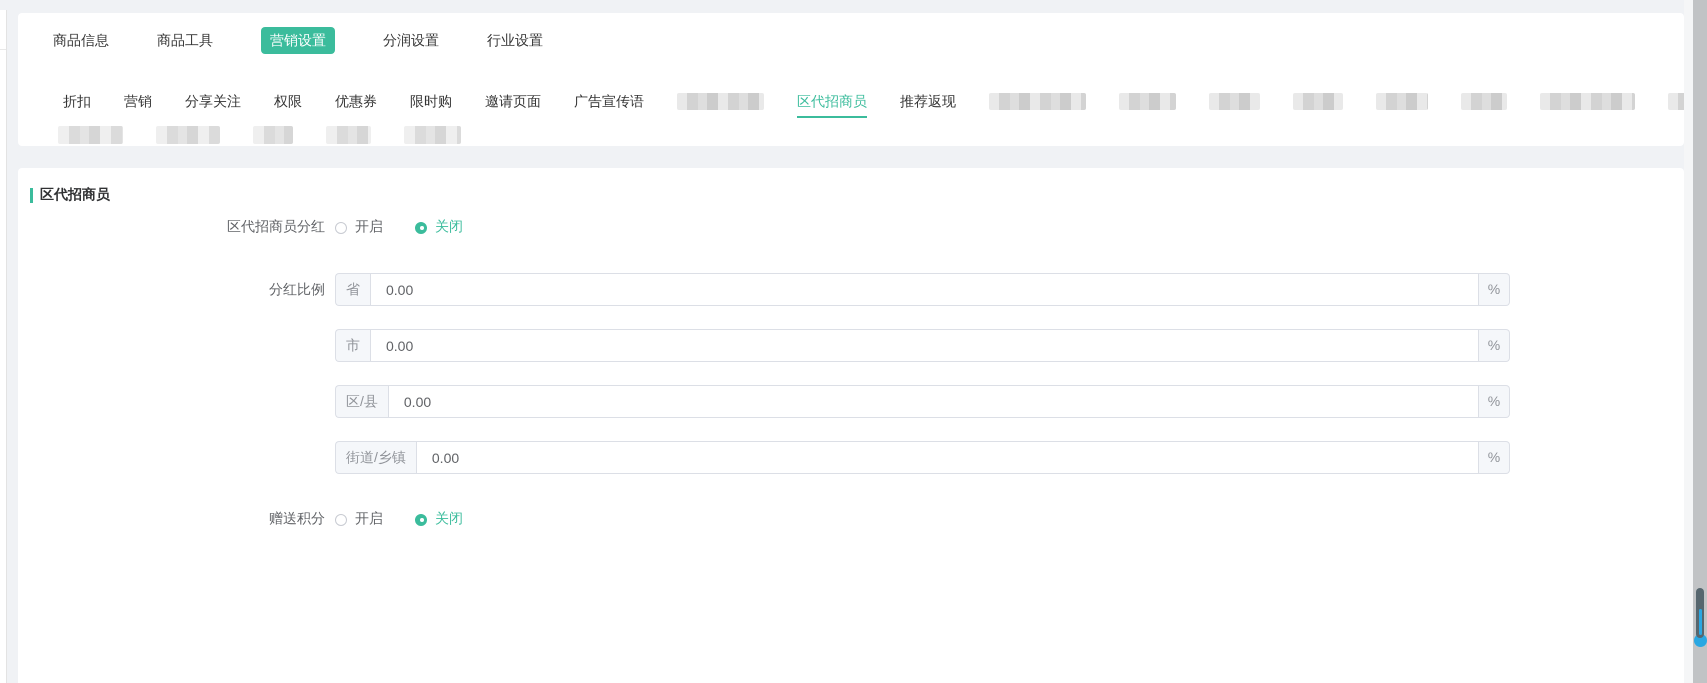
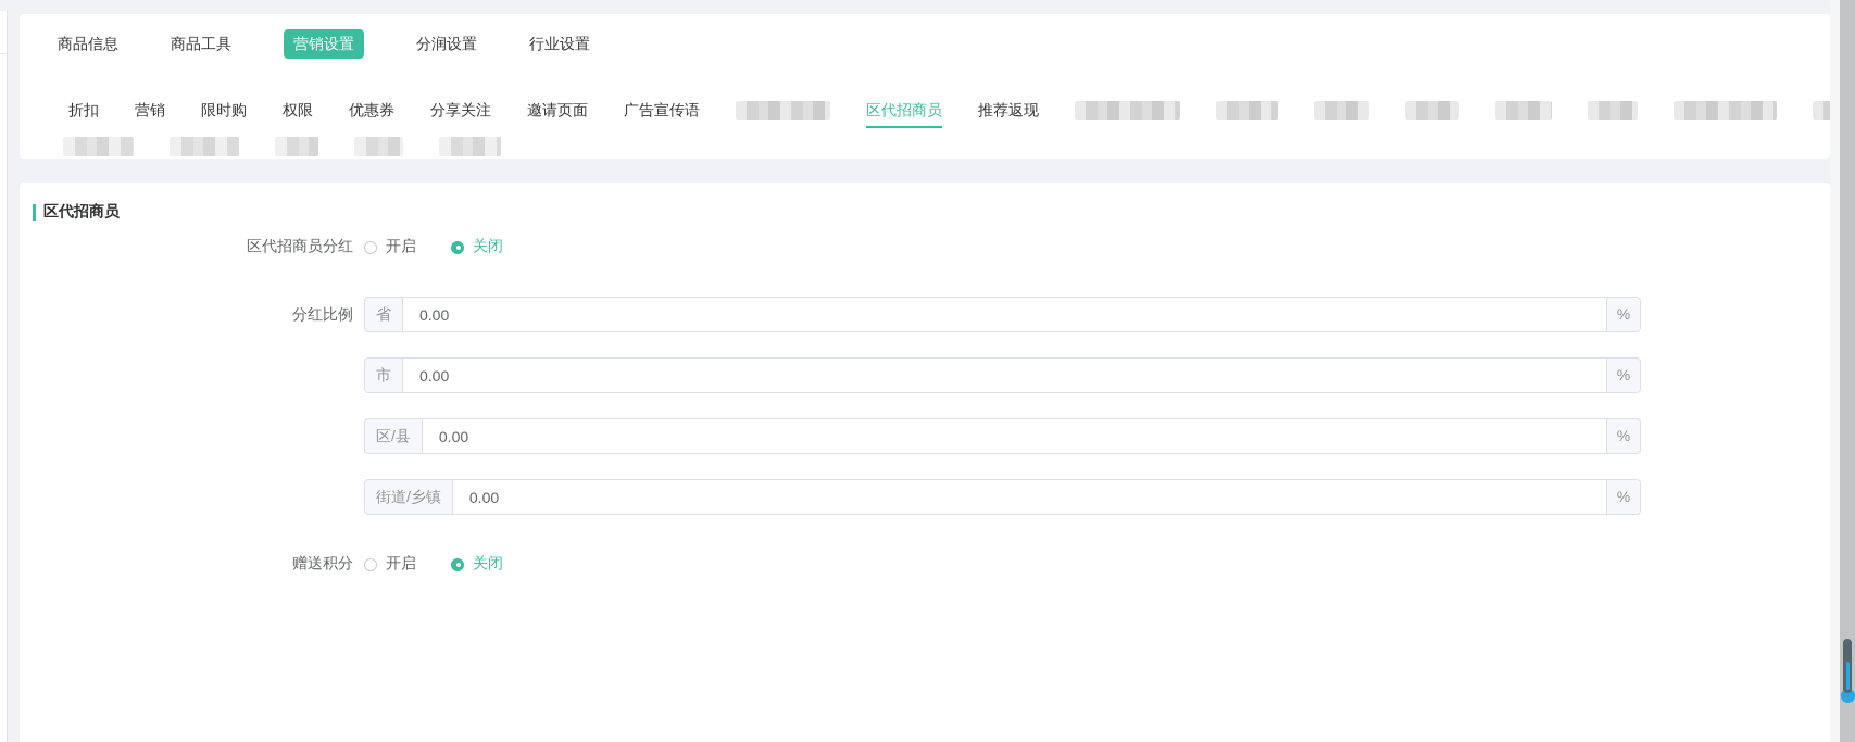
  商品信息
  商品工具
  营销设置
  分润设置
  行业设置
  折扣
  营销
- 分享关注
+ 限时购
  权限
  优惠券
- 限时购
+ 分享关注
  邀请页面
  广告宣传语
  区代招商员
  推荐返现
  区代招商员
  区代招商员分红
  开启
  关闭
  分红比例
  省
  0.00
  %
  市
  0.00
  %
  区/县
  0.00
  %
  街道/乡镇
  0.00
  %
  赠送积分
  开启
  关闭
